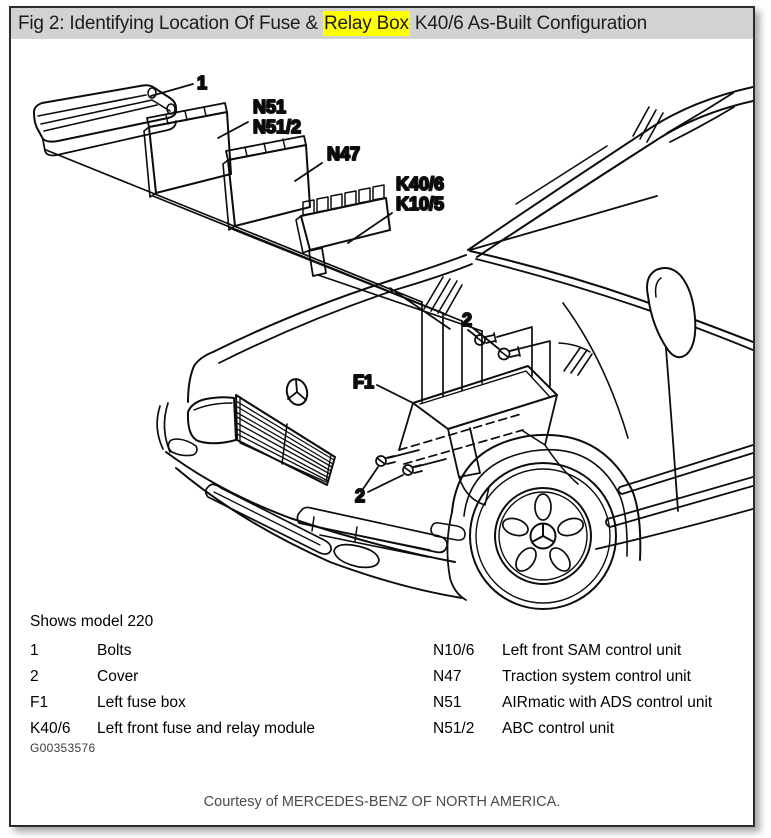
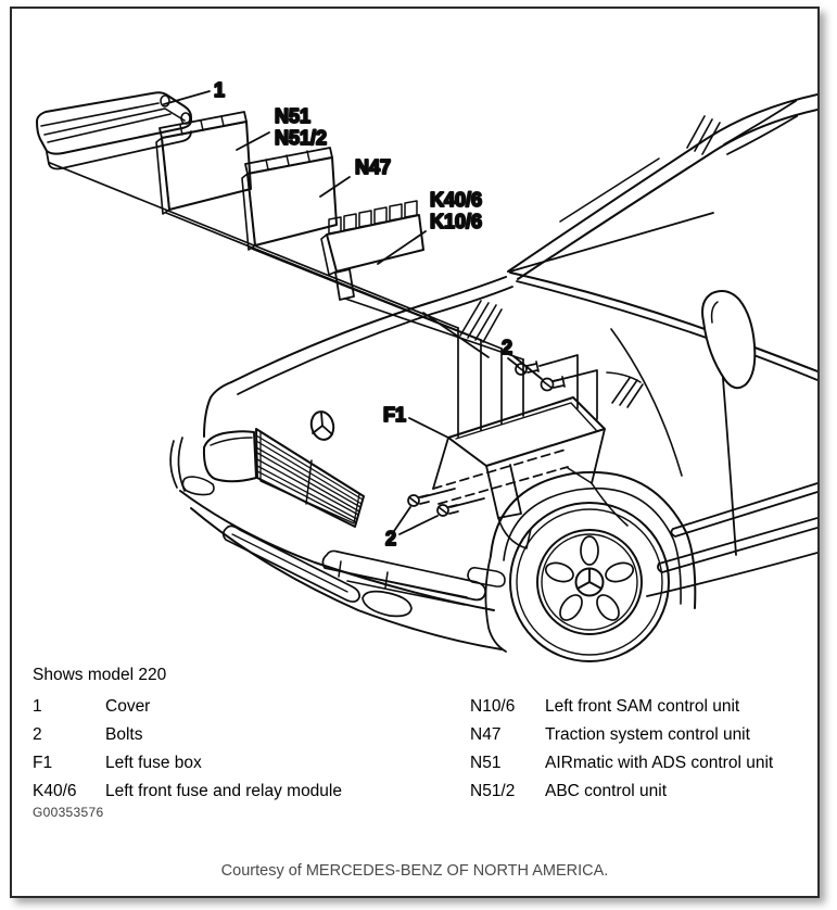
- Fig 2: Identifying Location Of Fuse & Relay Box K40/6 As-Built Configuration
  1
  N51
  N51/2
  N47
  K40/6
- K10/5
+ K10/6
  F1
  2
  2
  Shows model 220
  1
- Bolts
+ Cover
  2
- Cover
+ Bolts
  F1
  Left fuse box
  K40/6
  Left front fuse and relay module
  N10/6
  Left front SAM control unit
  N47
  Traction system control unit
  N51
  AIRmatic with ADS control unit
  N51/2
  ABC control unit
  G00353576
  Courtesy of MERCEDES-BENZ OF NORTH AMERICA.
